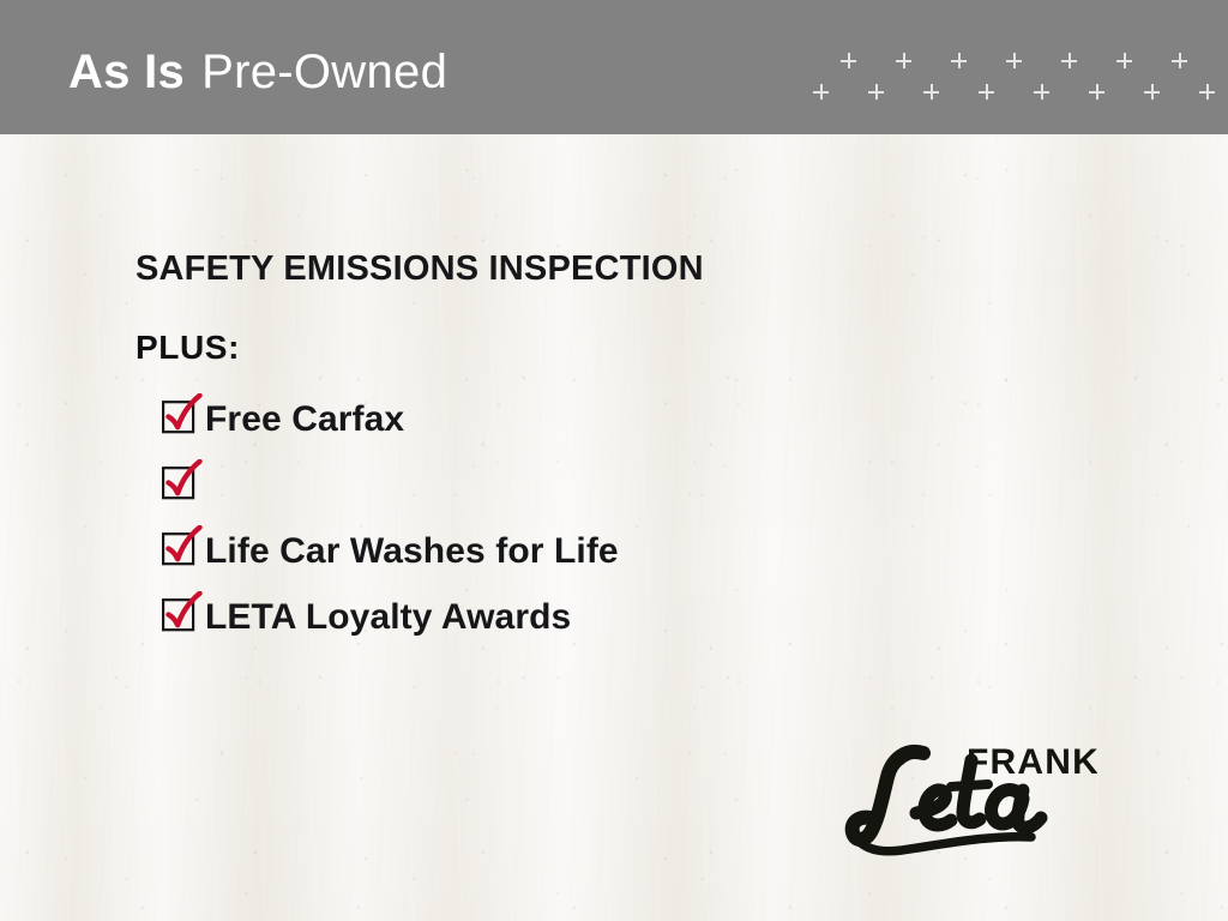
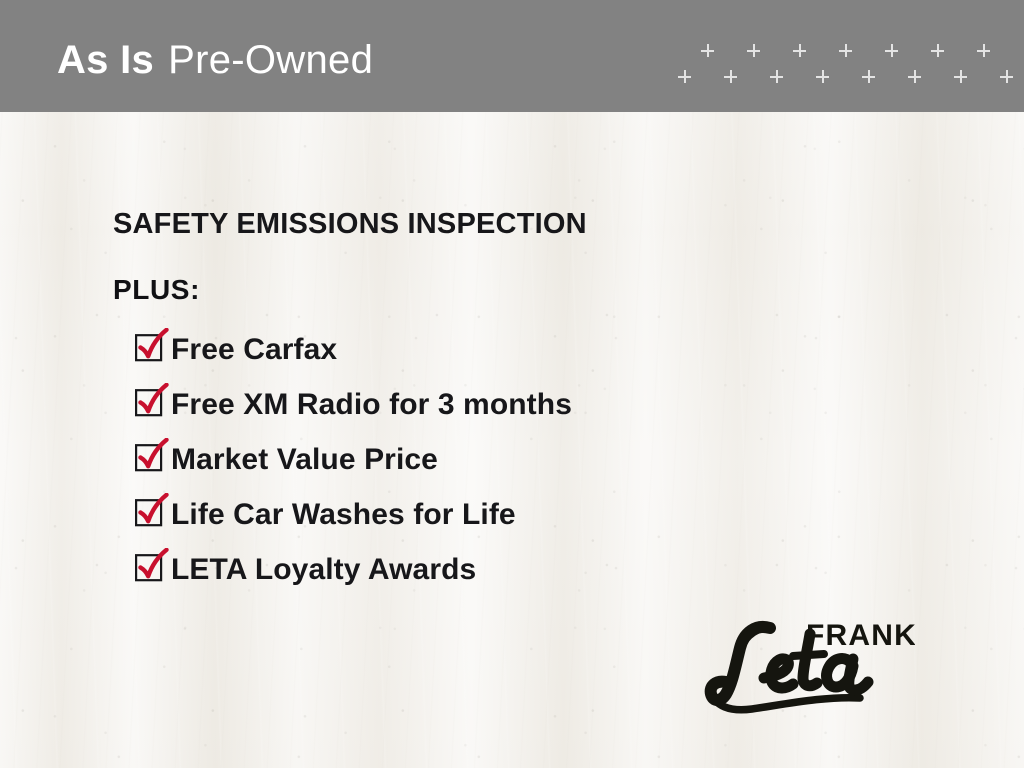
  As Is Pre-Owned
  SAFETY EMISSIONS INSPECTION
  PLUS:
  Free Carfax
+ Free XM Radio for 3 months
+ Market Value Price
  Life Car Washes for Life
  LETA Loyalty Awards
  FRANK
